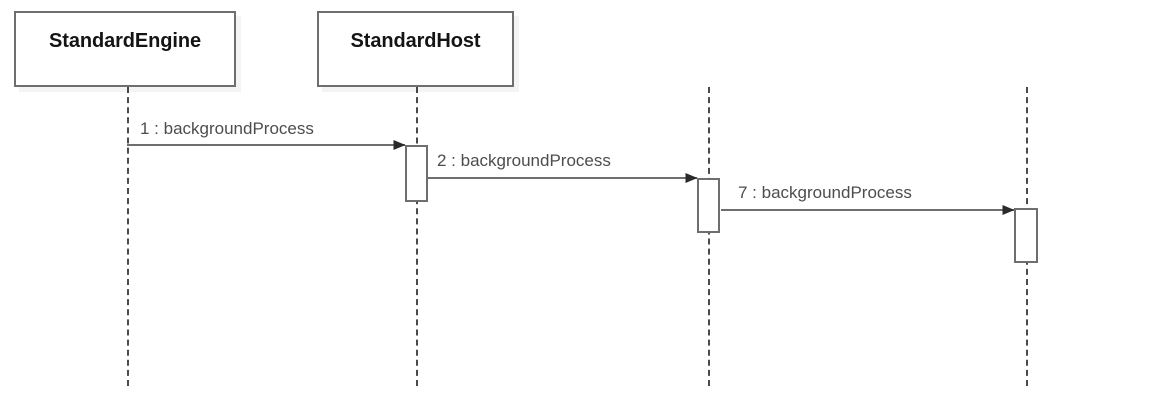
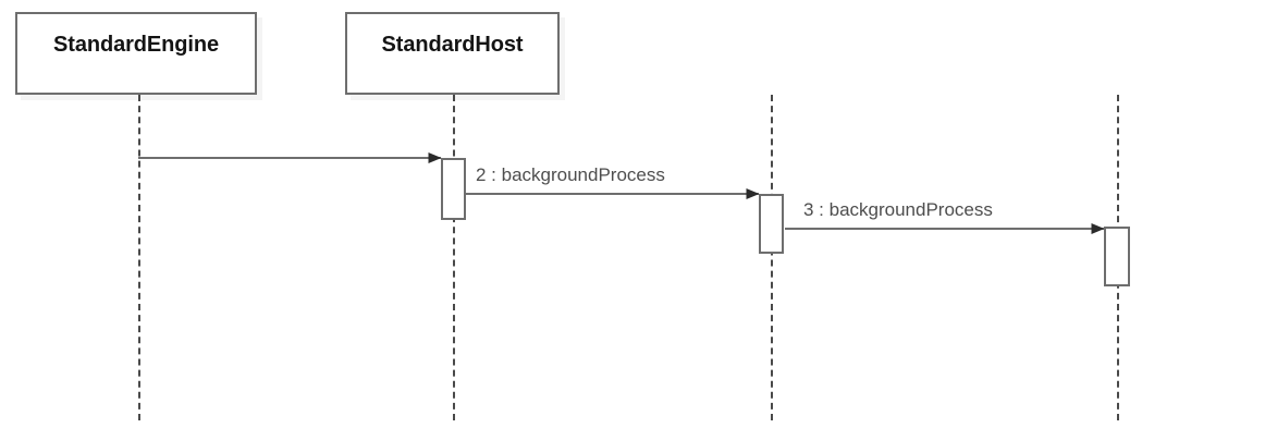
  StandardEngine
  StandardHost
- 1 : backgroundProcess
  2 : backgroundProcess
- 7 : backgroundProcess
+ 3 : backgroundProcess
